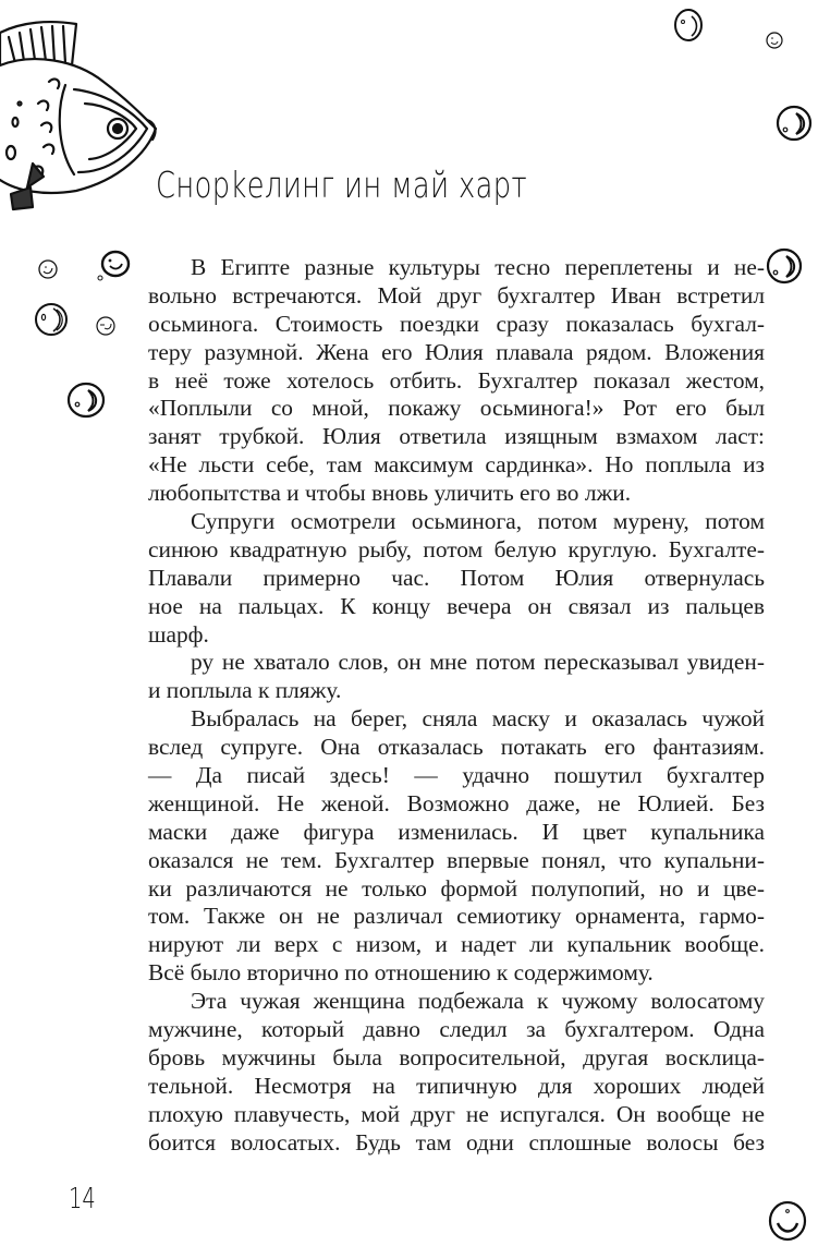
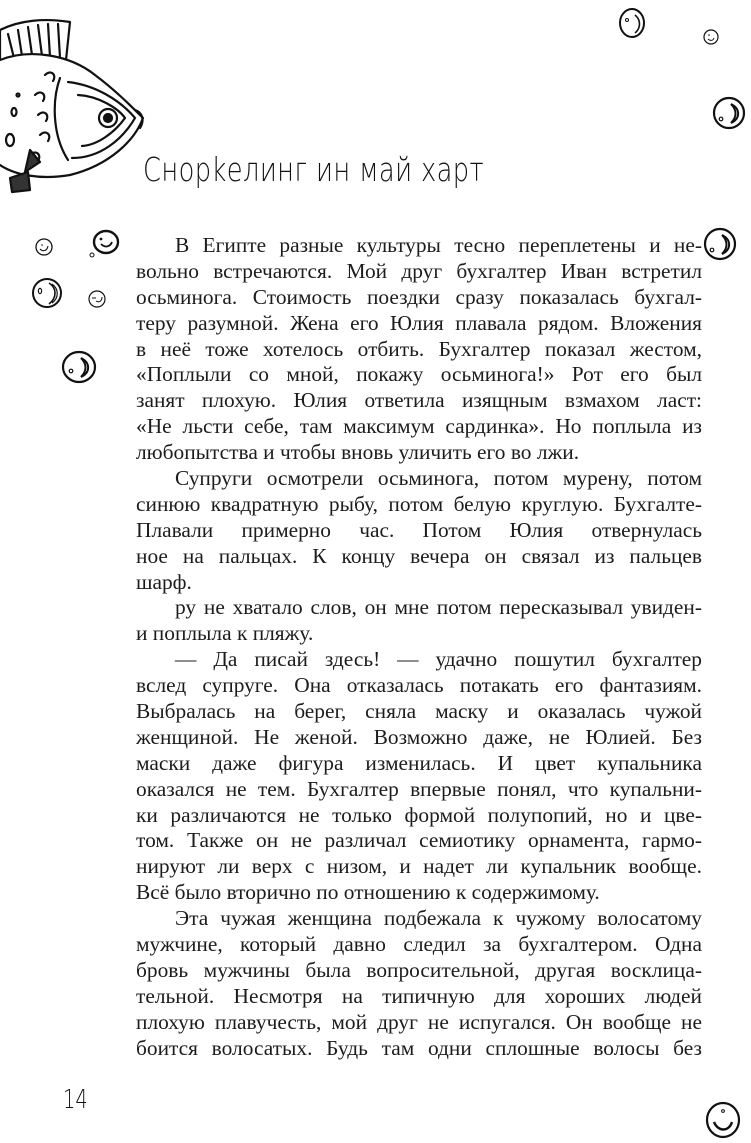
  Снорkелинг ин май харт
  В Египте разные культуры тесно переплетены и не-
  вольно встречаются. Мой друг бухгалтер Иван встретил
  осьминога. Стоимость поездки сразу показалась бухгал-
  теру разумной. Жена его Юлия плавала рядом. Вложения
  в неё тоже хотелось отбить. Бухгалтер показал жестом,
  «Поплыли со мной, покажу осьминога!» Рот его был
- занят трубкой. Юлия ответила изящным взмахом ласт:
+ занят плохую. Юлия ответила изящным взмахом ласт:
  «Не льсти себе, там максимум сардинка». Но поплыла из
  любопытства и чтобы вновь уличить его во лжи.
  Супруги осмотрели осьминога, потом мурену, потом
  синюю квадратную рыбу, потом белую круглую. Бухгалте-
  Плавали примерно час. Потом Юлия отвернулась
  ное на пальцах. К концу вечера он связал из пальцев
  шарф.
  ру не хватало слов, он мне потом пересказывал увиден-
  и поплыла к пляжу.
- Выбралась на берег, сняла маску и оказалась чужой
+ — Да писай здесь! — удачно пошутил бухгалтер
  вслед супруге. Она отказалась потакать его фантазиям.
- — Да писай здесь! — удачно пошутил бухгалтер
+ Выбралась на берег, сняла маску и оказалась чужой
  женщиной. Не женой. Возможно даже, не Юлией. Без
  маски даже фигура изменилась. И цвет купальника
  оказался не тем. Бухгалтер впервые понял, что купальни-
  ки различаются не только формой полупопий, но и цве-
  том. Также он не различал семиотику орнамента, гармо-
  нируют ли верх с низом, и надет ли купальник вообще.
  Всё было вторично по отношению к содержимому.
  Эта чужая женщина подбежала к чужому волосатому
  мужчине, который давно следил за бухгалтером. Одна
  бровь мужчины была вопросительной, другая восклица-
  тельной. Несмотря на типичную для хороших людей
  плохую плавучесть, мой друг не испугался. Он вообще не
  боится волосатых. Будь там одни сплошные волосы без
  14
